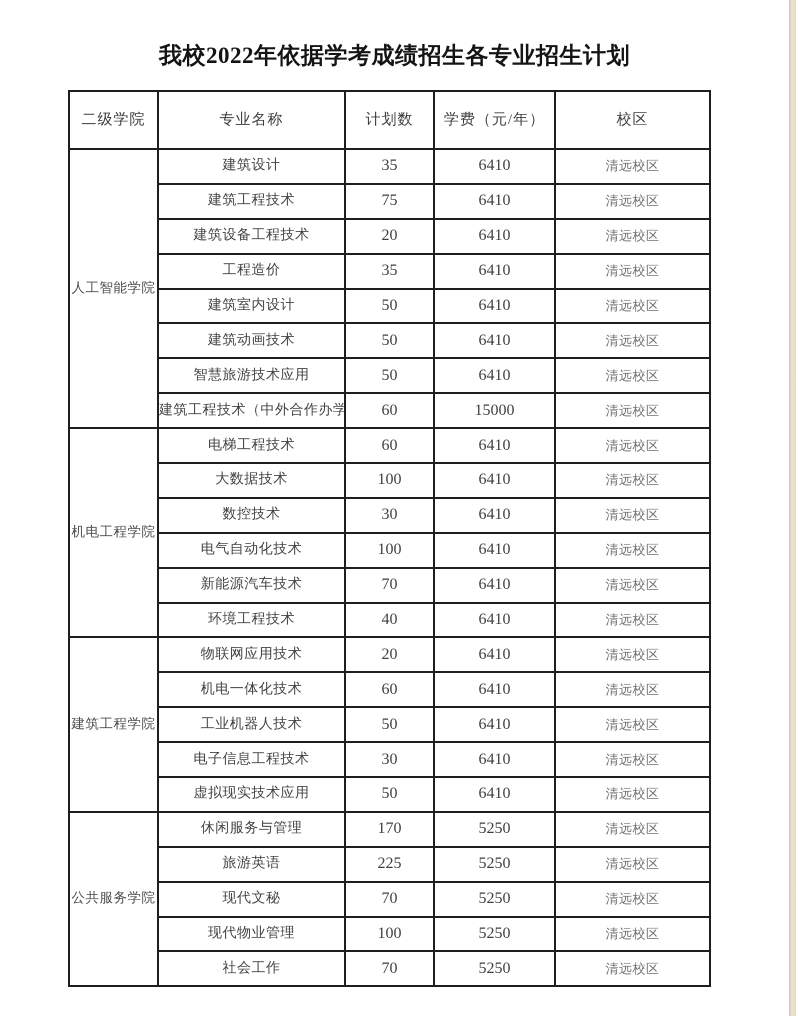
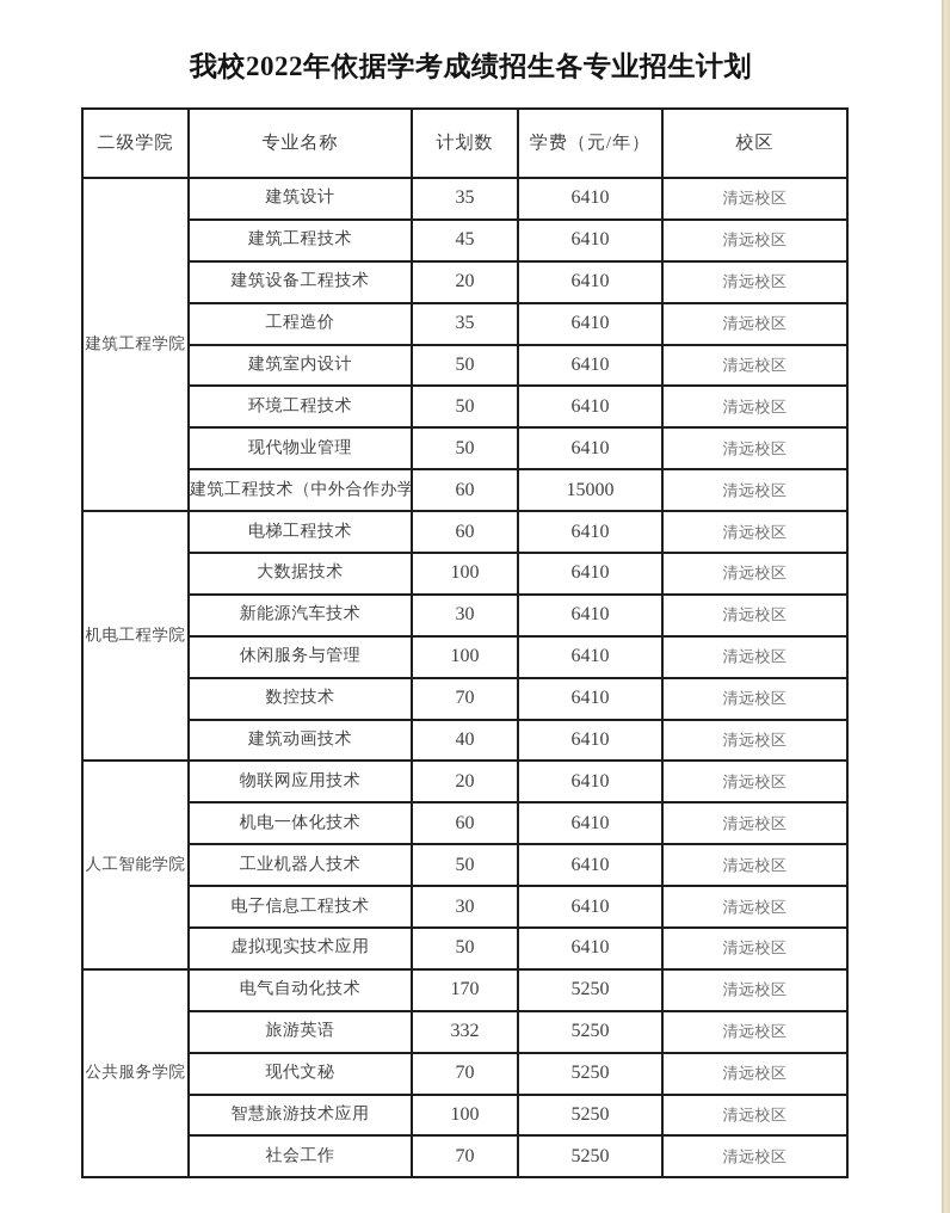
  我校2022年依据学考成绩招生各专业招生计划
  二级学院	专业名称	计划数	学费（元/年）	校区
- 人工智能学院	建筑设计	35	6410	清远校区
+ 建筑工程学院	建筑设计	35	6410	清远校区
- 建筑工程技术	75	6410	清远校区
+ 建筑工程技术	45	6410	清远校区
  建筑设备工程技术	20	6410	清远校区
  工程造价	35	6410	清远校区
  建筑室内设计	50	6410	清远校区
- 建筑动画技术	50	6410	清远校区
+ 环境工程技术	50	6410	清远校区
- 智慧旅游技术应用	50	6410	清远校区
+ 现代物业管理	50	6410	清远校区
  建筑工程技术（中外合作办学	60	15000	清远校区
  机电工程学院	电梯工程技术	60	6410	清远校区
  大数据技术	100	6410	清远校区
- 数控技术	30	6410	清远校区
+ 新能源汽车技术	30	6410	清远校区
- 电气自动化技术	100	6410	清远校区
+ 休闲服务与管理	100	6410	清远校区
- 新能源汽车技术	70	6410	清远校区
+ 数控技术	70	6410	清远校区
- 环境工程技术	40	6410	清远校区
+ 建筑动画技术	40	6410	清远校区
- 建筑工程学院	物联网应用技术	20	6410	清远校区
+ 人工智能学院	物联网应用技术	20	6410	清远校区
  机电一体化技术	60	6410	清远校区
  工业机器人技术	50	6410	清远校区
  电子信息工程技术	30	6410	清远校区
  虚拟现实技术应用	50	6410	清远校区
- 公共服务学院	休闲服务与管理	170	5250	清远校区
+ 公共服务学院	电气自动化技术	170	5250	清远校区
- 旅游英语	225	5250	清远校区
+ 旅游英语	332	5250	清远校区
  现代文秘	70	5250	清远校区
- 现代物业管理	100	5250	清远校区
+ 智慧旅游技术应用	100	5250	清远校区
  社会工作	70	5250	清远校区
